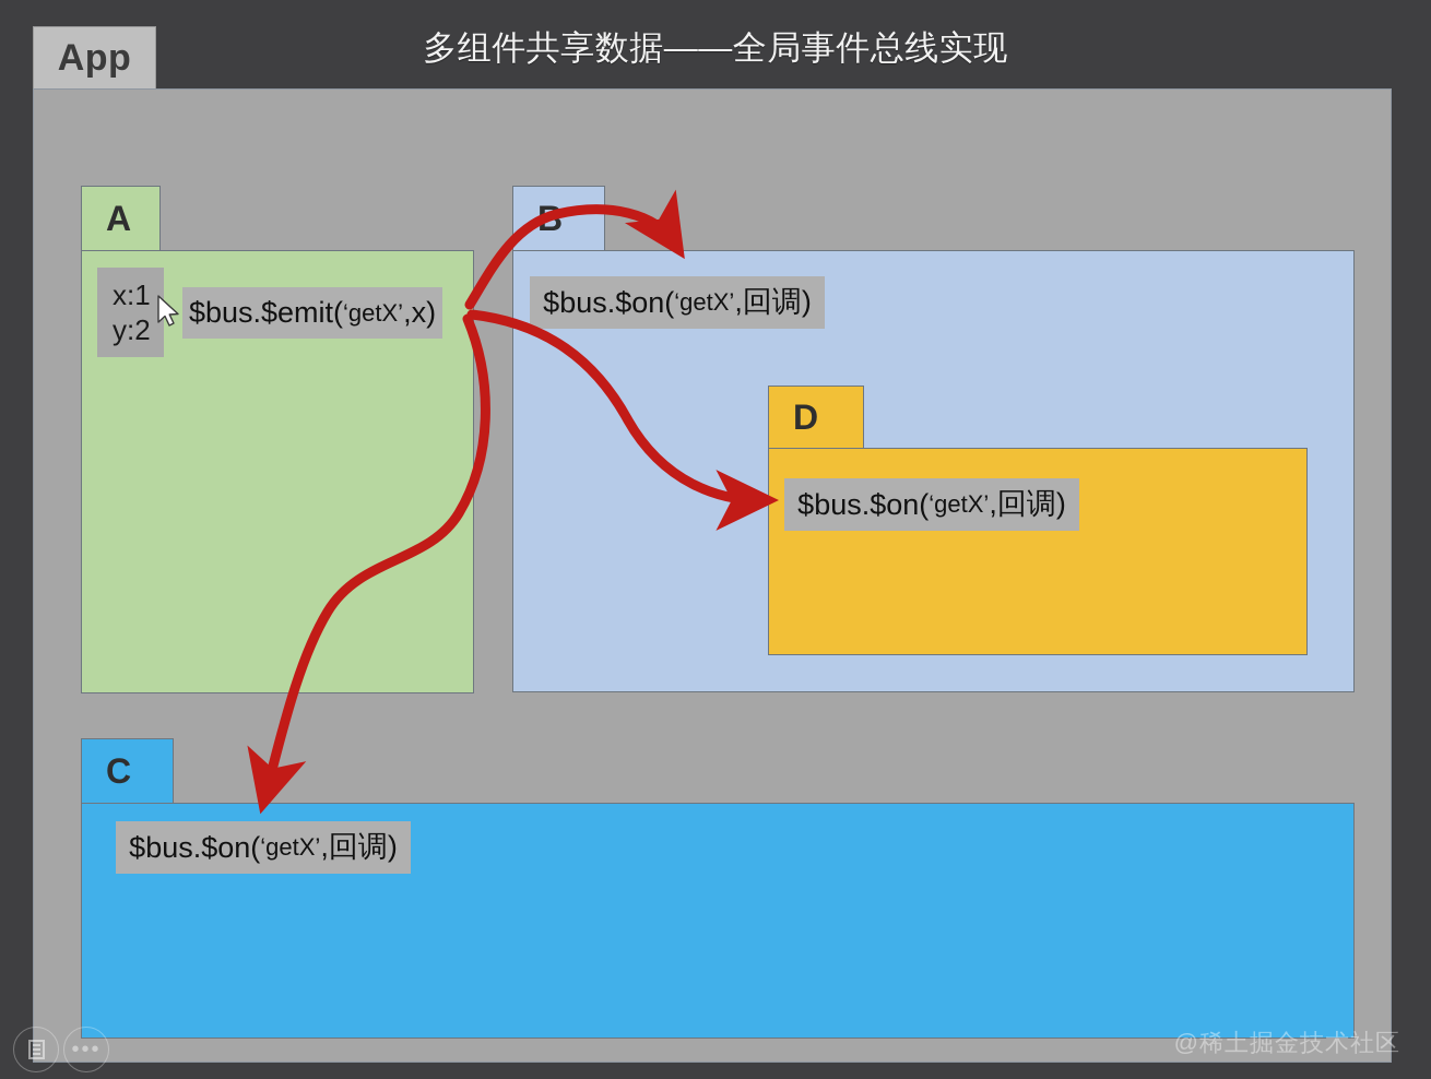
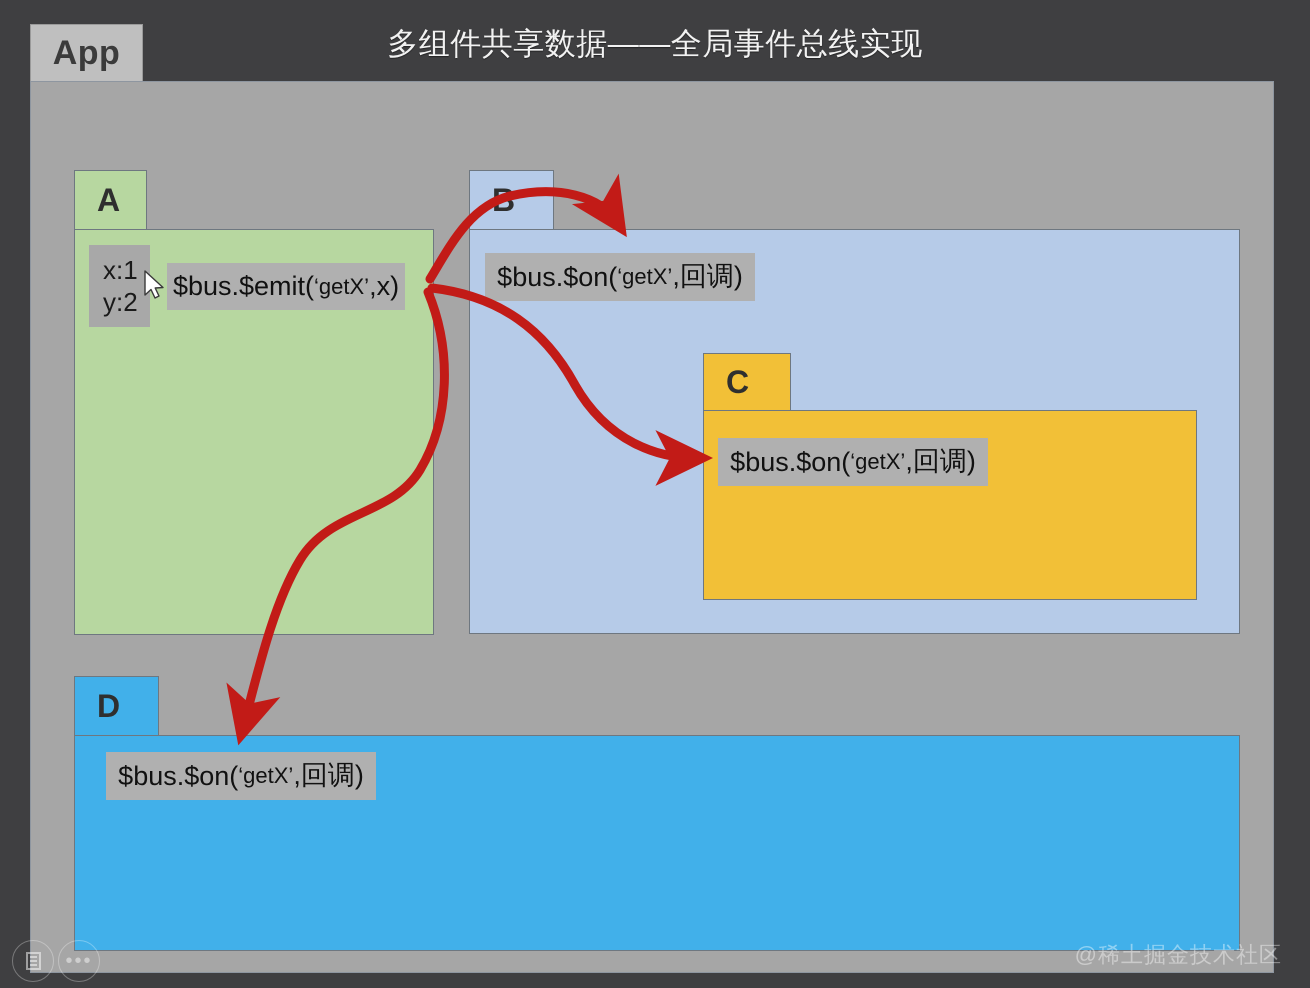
  多组件共享数据——全局事件总线实现
  App
  A
  x:1
  y:2
  $bus.$emit(
  ‘getX’
  ,x)
  $bus.$on(
  ‘getX’
  ,回调)
- D
+ C
  $bus.$on(
  ‘getX’
  ,回调)
- C
+ D
  $bus.$on(
  ‘getX’
  ,回调)
  @稀土掘金技术社区
  •••
